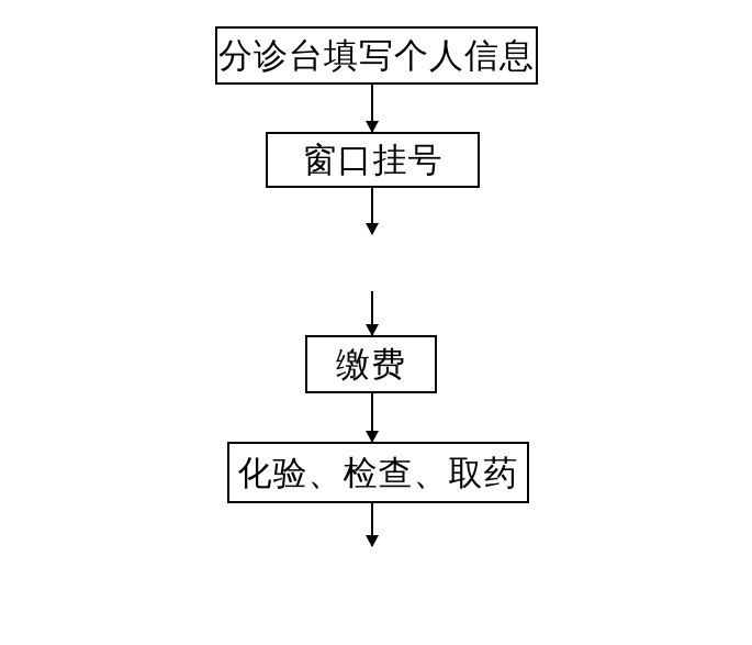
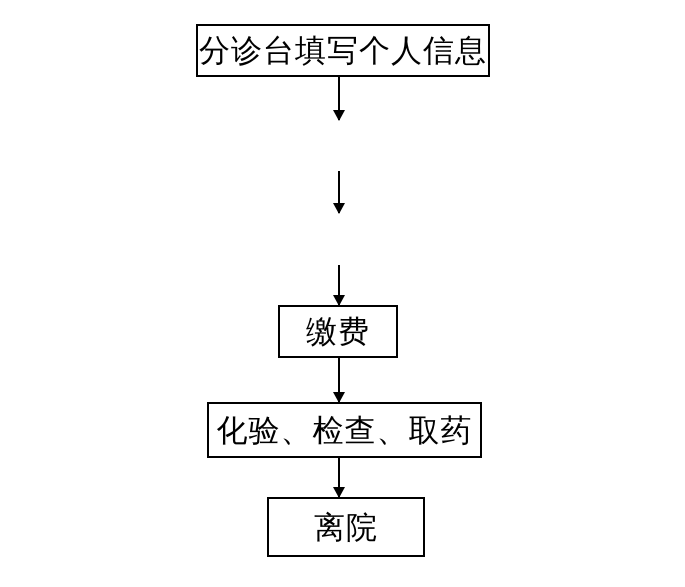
  分诊台填写个人信息
- 窗口挂号
  缴费
  化验、检查、取药
+ 离院
